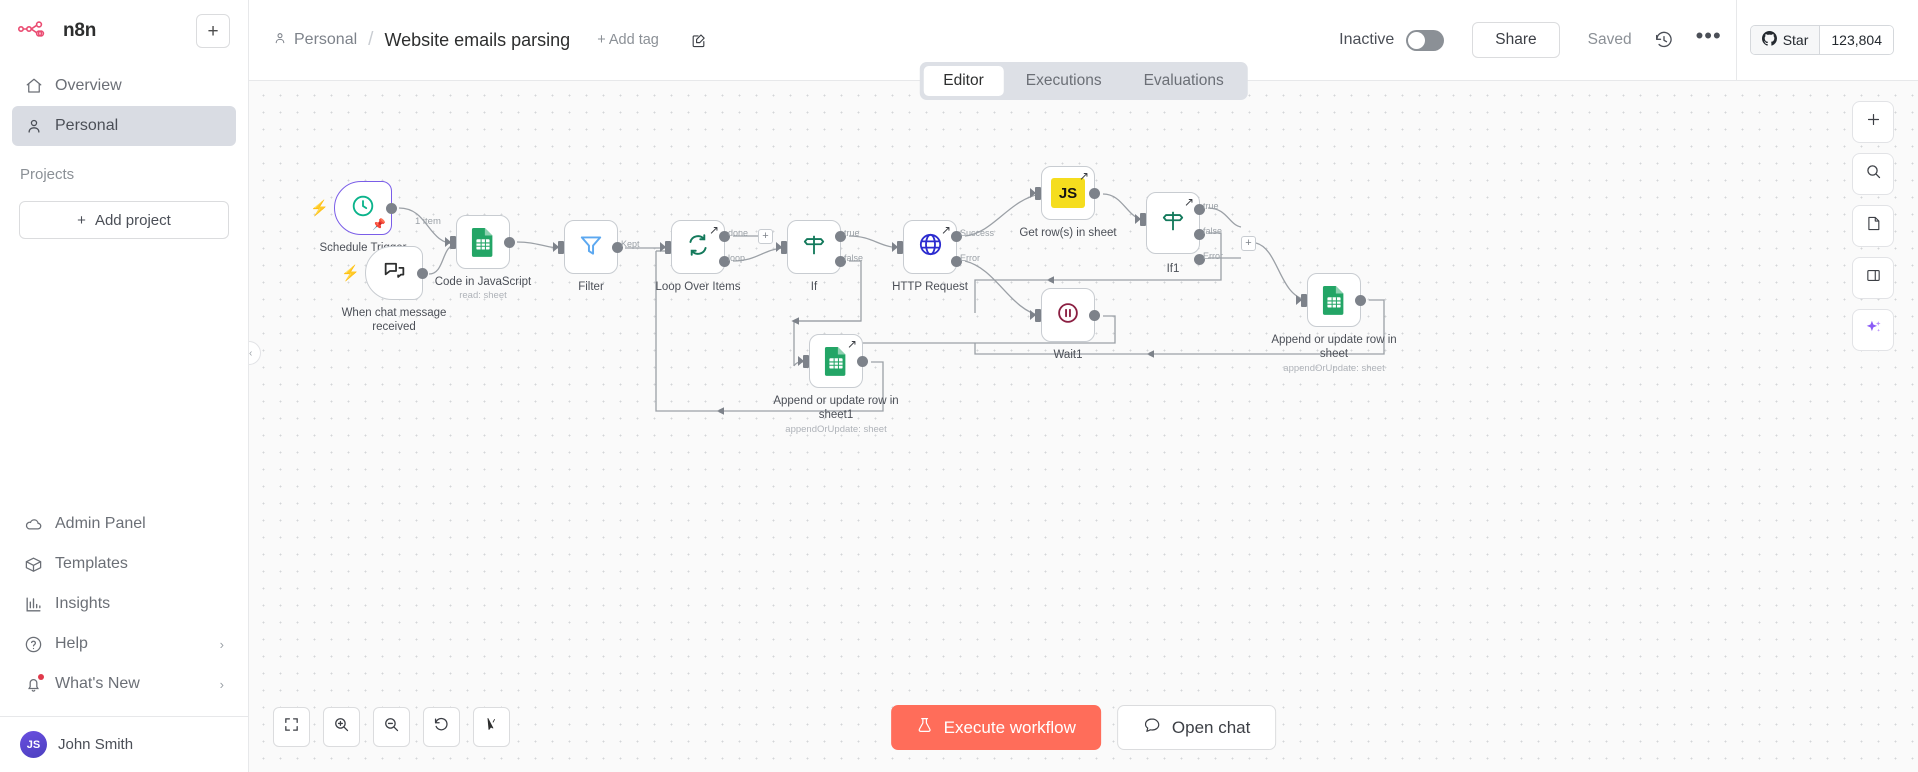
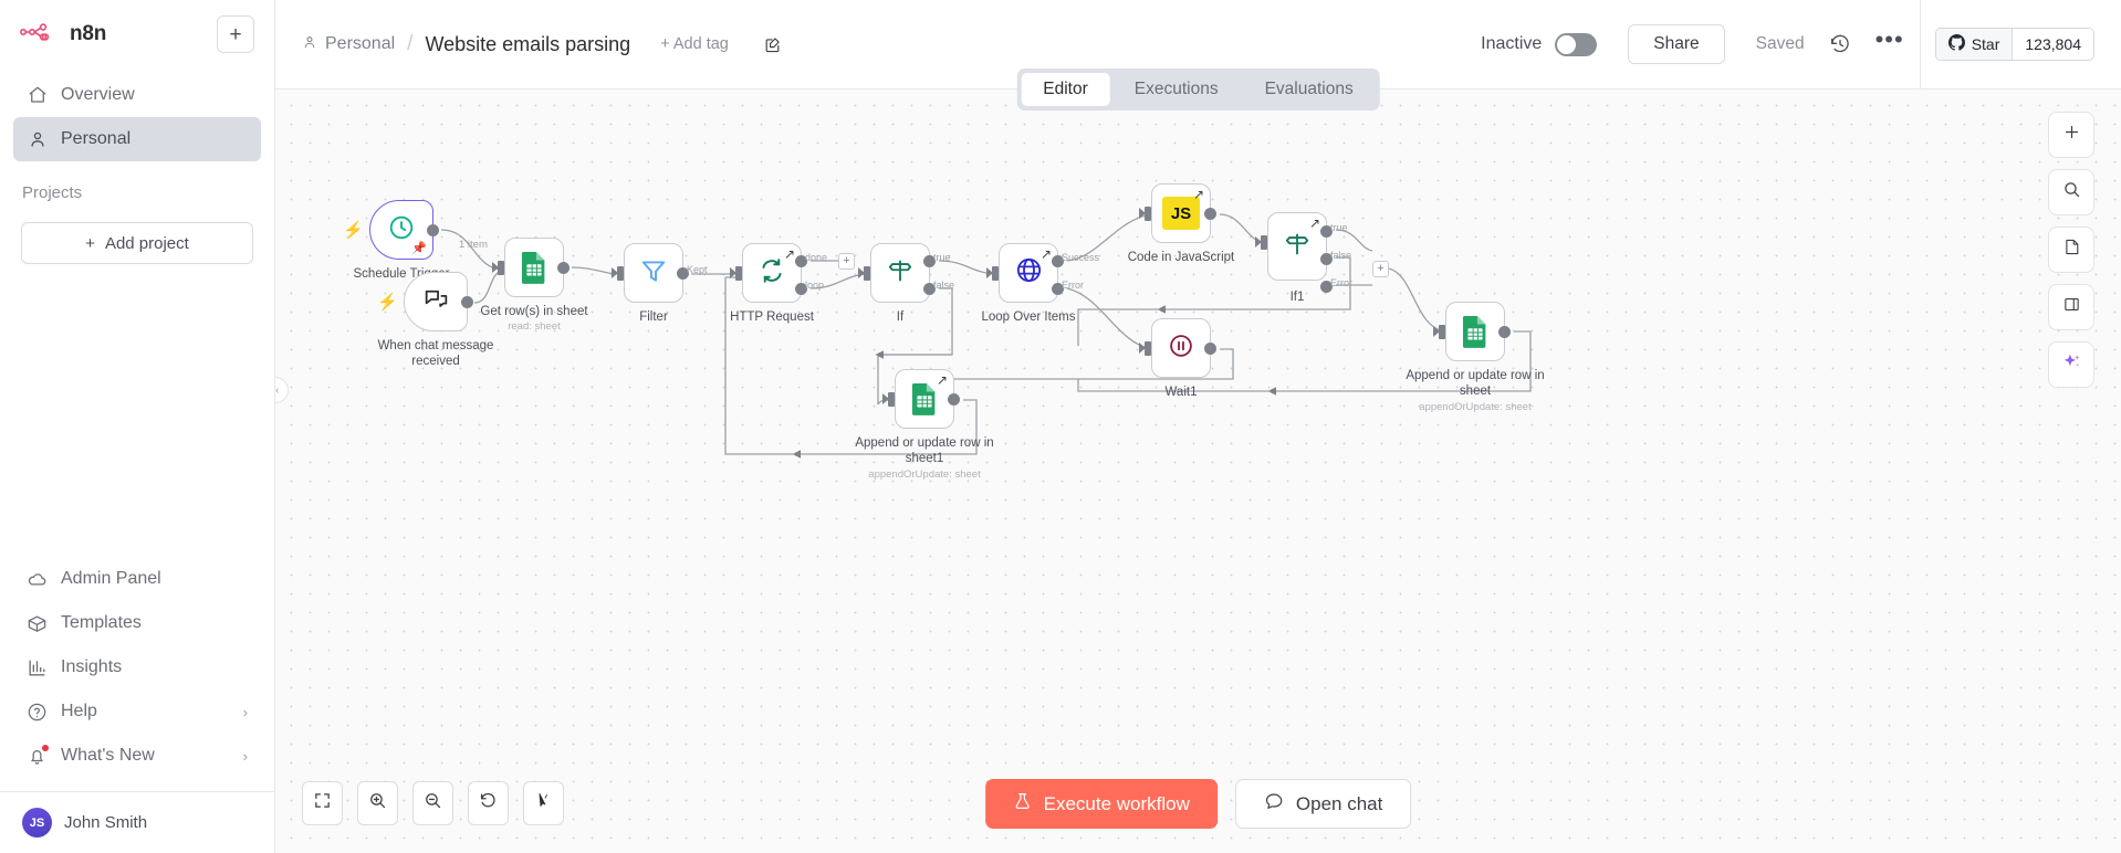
  n8n
  +
  Overview
  Personal
  Projects
  +
  Add project
  Admin Panel
  Templates
  Insights
  Help
  ›
  What's New
  ›
  JS
  John Smith
  Personal
  /
  Website emails parsing
  + Add tag
  Inactive
  Share
  Saved
  •••
  Star
  123,804
  Editor
  Executions
  Evaluations
  📌
  ⚡
  ⚡
  When chat message
  received
- Code in JavaScript
+ Get row(s) in sheet
  read: sheet
  1 item
  Kept
  Filter
  ↗
  done
  loop
- Loop Over Items
+ HTTP Request
  +
  true
  false
  If
  ↗
  Success
  Error
- HTTP Request
+ Loop Over Items
  JS
  ↗
- Get row(s) in sheet
+ Code in JavaScript
  ↗
  true
  false
  Error
  If1
  +
  Wait1
  Append or update row in
  sheet
  appendOrUpdate: sheet
  ↗
  Append or update row in
  sheet1
  appendOrUpdate: sheet
  Execute workflow
  Open chat
